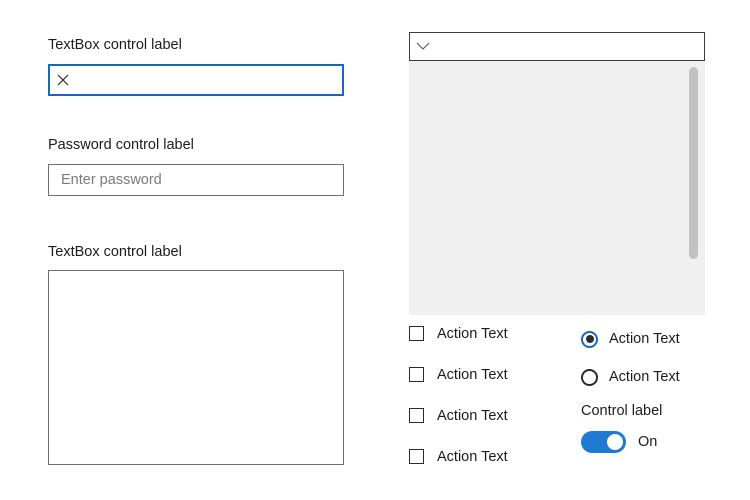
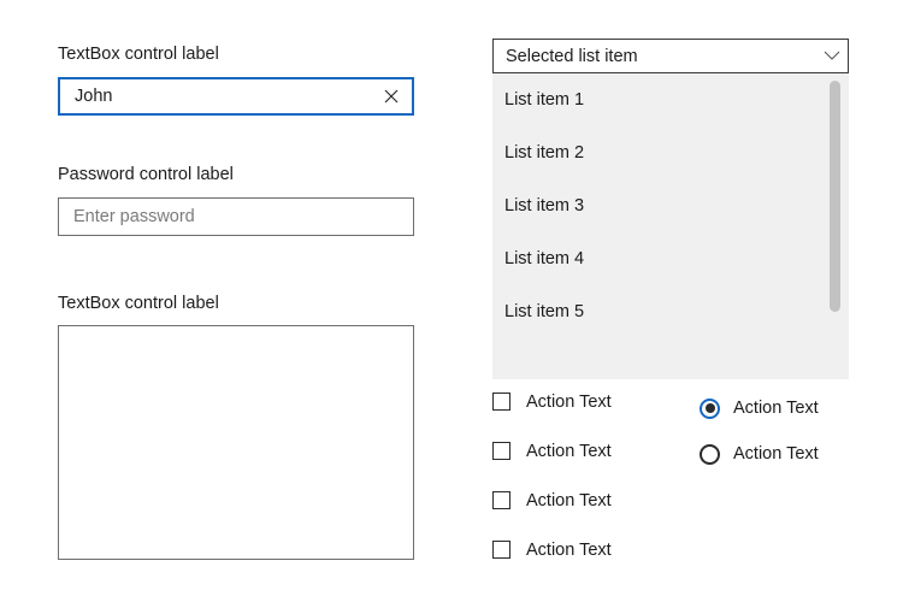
  TextBox control label
+ John
  Password control label
  Enter password
  TextBox control label
+ Selected list item
+ List item 1
+ List item 2
+ List item 3
+ List item 4
+ List item 5
  Action Text
  Action Text
  Action Text
  Action Text
  Action Text
  Action Text
- Control label
- On
